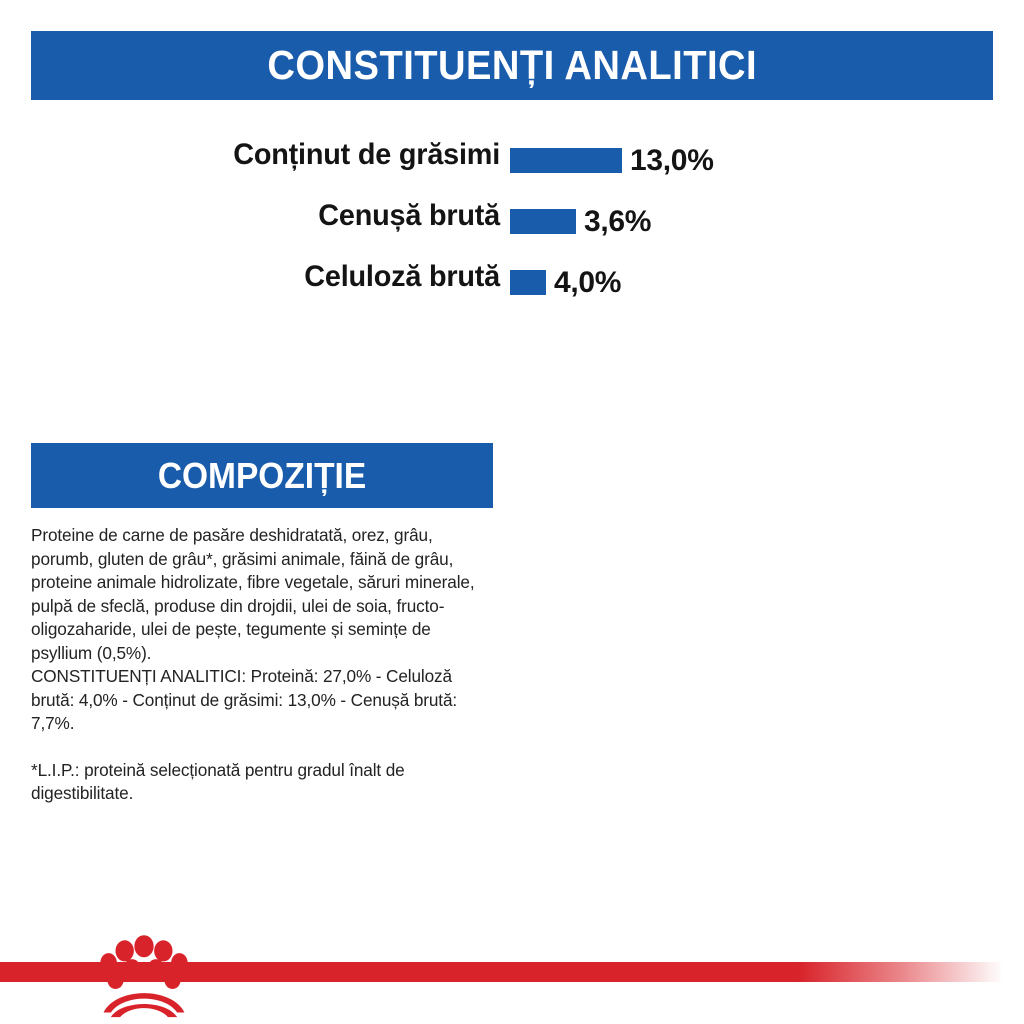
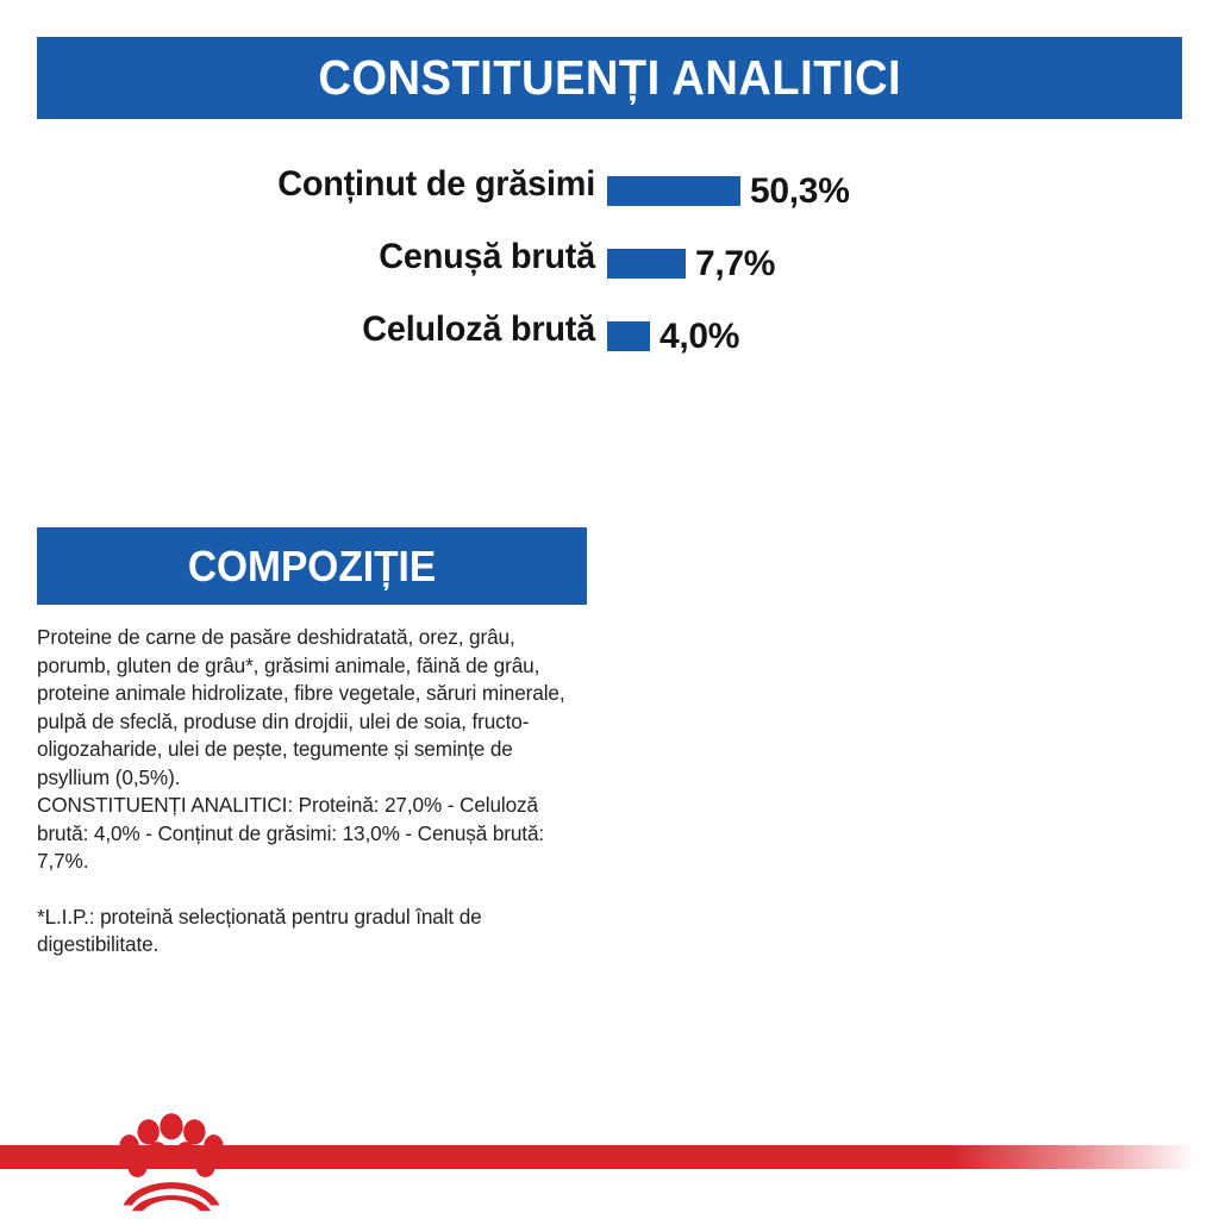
  CONSTITUENȚI ANALITICI
  Conținut de grăsimi
- 13,0%
+ 50,3%
  Cenușă brută
- 3,6%
+ 7,7%
  Celuloză brută
  4,0%
  COMPOZIȚIE
  Proteine de carne de pasăre deshidratată, orez, grâu, porumb, gluten de grâu*, grăsimi animale, făină de grâu, proteine animale hidrolizate, fibre vegetale, săruri minerale, pulpă de sfeclă, produse din drojdii, ulei de soia, fructo-oligozaharide, ulei de pește, tegumente și semințe de psyllium (0,5%).
  CONSTITUENȚI ANALITICI: Proteină: 27,0% - Celuloză brută: 4,0% - Conținut de grăsimi: 13,0% - Cenușă brută: 7,7%.
  *L.I.P.: proteină selecționată pentru gradul înalt de digestibilitate.
